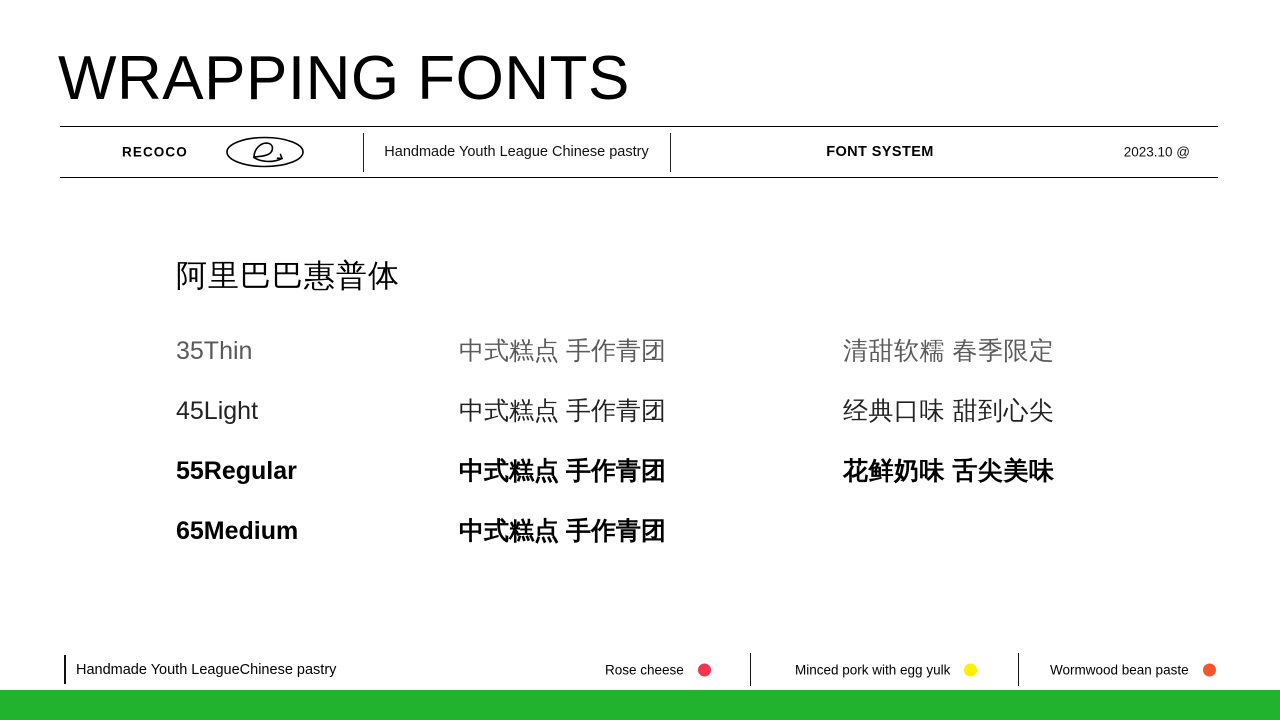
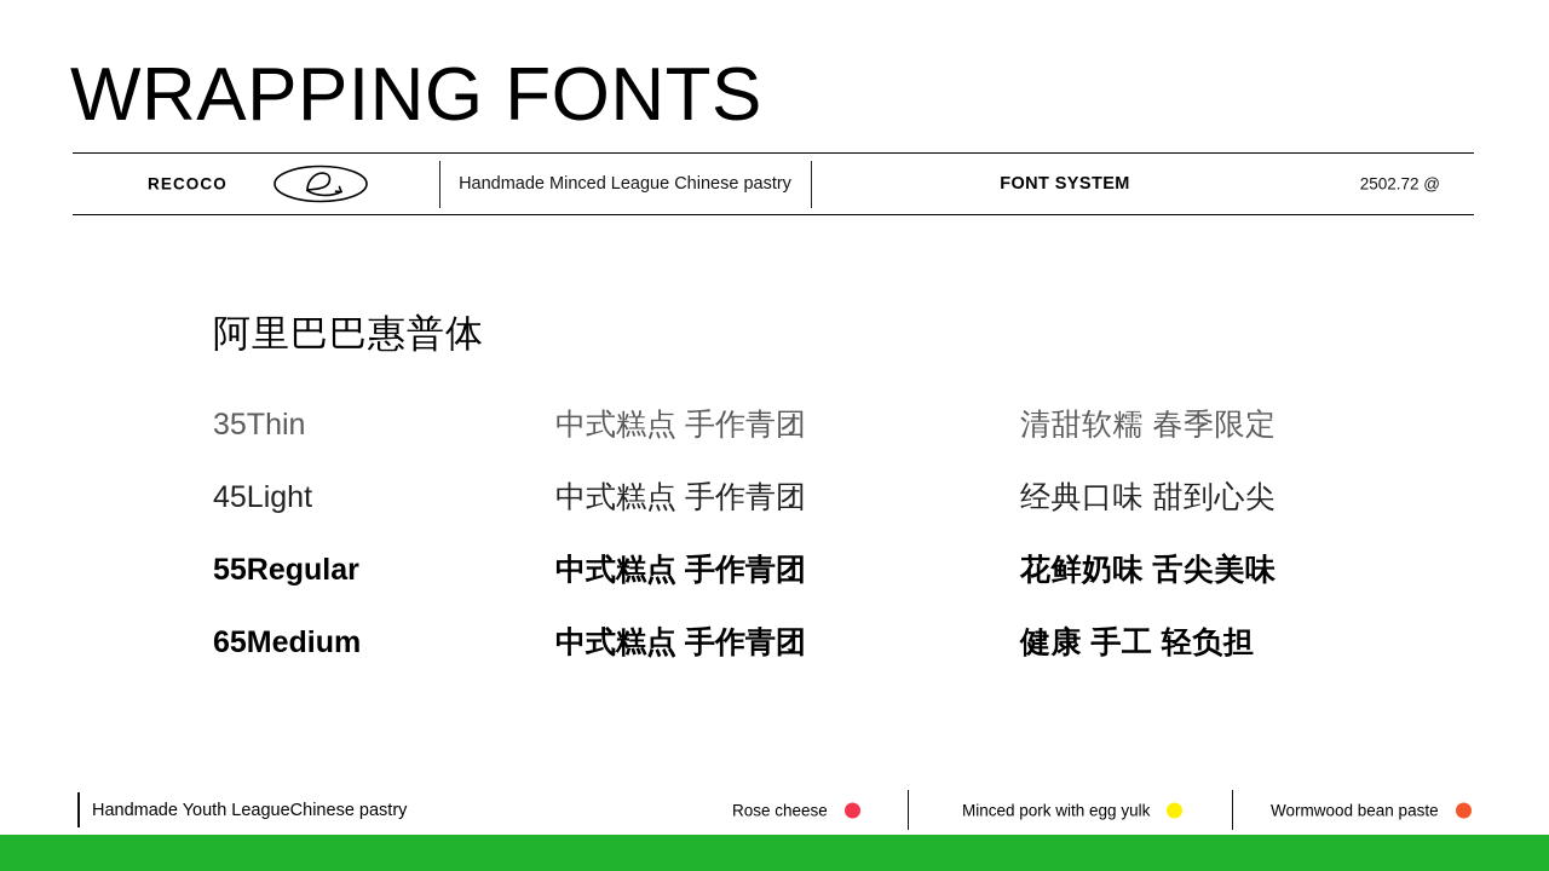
  WRAPPING FONTS
  RECOCO
- Handmade Youth League Chinese pastry
+ Handmade Minced League Chinese pastry
  FONT SYSTEM
- 2023.10 @
+ 2502.72 @
  阿里巴巴惠普体
  35Thin
  中式糕点 手作青团
  清甜软糯 春季限定
  45Light
  中式糕点 手作青团
  经典口味 甜到心尖
  55Regular
  中式糕点 手作青团
  花鲜奶味 舌尖美味
  65Medium
  中式糕点 手作青团
+ 健康 手工 轻负担
  Handmade Youth LeagueChinese pastry
  Rose cheese
  Minced pork with egg yulk
  Wormwood bean paste
